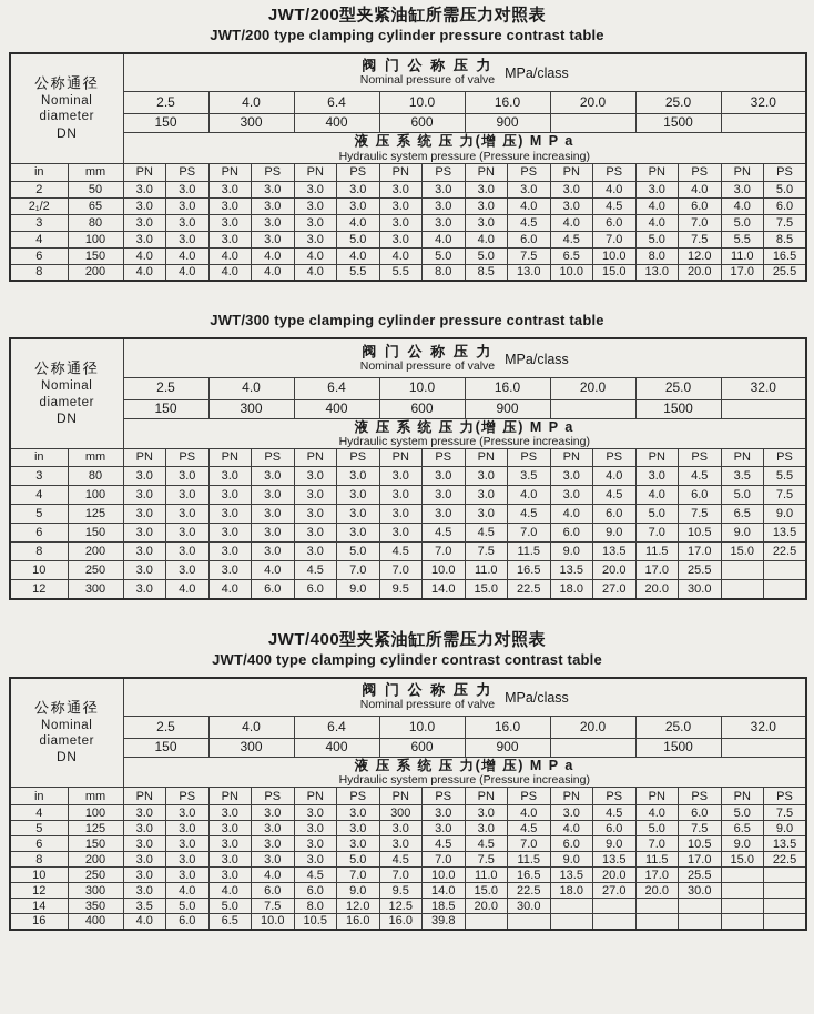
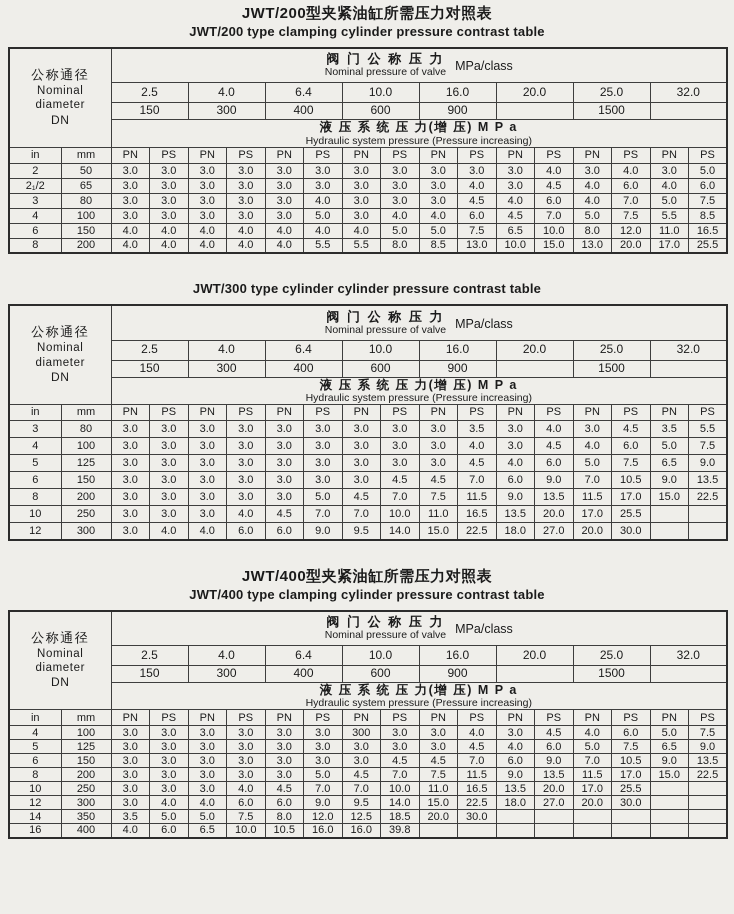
  JWT/200型夹紧油缸所需压力对照表
  JWT/200 type clamping cylinder pressure contrast table
  公称通径 Nominal diameter DN	阀 门 公 称 压 力 Nominal pressure of valve MPa/class
  2.5	4.0	6.4	10.0	16.0	20.0	25.0	32.0
  150	300	400	600	900		1500
  液 压 系 统 压 力(增 压) M P a Hydraulic system pressure (Pressure increasing)
  in	mm	PN	PS	PN	PS	PN	PS	PN	PS	PN	PS	PN	PS	PN	PS	PN	PS
  2	50	3.0	3.0	3.0	3.0	3.0	3.0	3.0	3.0	3.0	3.0	3.0	4.0	3.0	4.0	3.0	5.0
  2₁/2	65	3.0	3.0	3.0	3.0	3.0	3.0	3.0	3.0	3.0	4.0	3.0	4.5	4.0	6.0	4.0	6.0
  3	80	3.0	3.0	3.0	3.0	3.0	4.0	3.0	3.0	3.0	4.5	4.0	6.0	4.0	7.0	5.0	7.5
  4	100	3.0	3.0	3.0	3.0	3.0	5.0	3.0	4.0	4.0	6.0	4.5	7.0	5.0	7.5	5.5	8.5
  6	150	4.0	4.0	4.0	4.0	4.0	4.0	4.0	5.0	5.0	7.5	6.5	10.0	8.0	12.0	11.0	16.5
  8	200	4.0	4.0	4.0	4.0	4.0	5.5	5.5	8.0	8.5	13.0	10.0	15.0	13.0	20.0	17.0	25.5
- JWT/300 type clamping cylinder pressure contrast table
+ JWT/300 type cylinder cylinder pressure contrast table
  公称通径 Nominal diameter DN	阀 门 公 称 压 力 Nominal pressure of valve MPa/class
  2.5	4.0	6.4	10.0	16.0	20.0	25.0	32.0
  150	300	400	600	900		1500
  液 压 系 统 压 力(增 压) M P a Hydraulic system pressure (Pressure increasing)
  in	mm	PN	PS	PN	PS	PN	PS	PN	PS	PN	PS	PN	PS	PN	PS	PN	PS
  3	80	3.0	3.0	3.0	3.0	3.0	3.0	3.0	3.0	3.0	3.5	3.0	4.0	3.0	4.5	3.5	5.5
  4	100	3.0	3.0	3.0	3.0	3.0	3.0	3.0	3.0	3.0	4.0	3.0	4.5	4.0	6.0	5.0	7.5
  5	125	3.0	3.0	3.0	3.0	3.0	3.0	3.0	3.0	3.0	4.5	4.0	6.0	5.0	7.5	6.5	9.0
  6	150	3.0	3.0	3.0	3.0	3.0	3.0	3.0	4.5	4.5	7.0	6.0	9.0	7.0	10.5	9.0	13.5
  8	200	3.0	3.0	3.0	3.0	3.0	5.0	4.5	7.0	7.5	11.5	9.0	13.5	11.5	17.0	15.0	22.5
  10	250	3.0	3.0	3.0	4.0	4.5	7.0	7.0	10.0	11.0	16.5	13.5	20.0	17.0	25.5
  12	300	3.0	4.0	4.0	6.0	6.0	9.0	9.5	14.0	15.0	22.5	18.0	27.0	20.0	30.0
  JWT/400型夹紧油缸所需压力对照表
- JWT/400 type clamping cylinder contrast contrast table
+ JWT/400 type clamping cylinder pressure contrast table
  公称通径 Nominal diameter DN	阀 门 公 称 压 力 Nominal pressure of valve MPa/class
  2.5	4.0	6.4	10.0	16.0	20.0	25.0	32.0
  150	300	400	600	900		1500
  液 压 系 统 压 力(增 压) M P a Hydraulic system pressure (Pressure increasing)
  in	mm	PN	PS	PN	PS	PN	PS	PN	PS	PN	PS	PN	PS	PN	PS	PN	PS
  4	100	3.0	3.0	3.0	3.0	3.0	3.0	300	3.0	3.0	4.0	3.0	4.5	4.0	6.0	5.0	7.5
  5	125	3.0	3.0	3.0	3.0	3.0	3.0	3.0	3.0	3.0	4.5	4.0	6.0	5.0	7.5	6.5	9.0
  6	150	3.0	3.0	3.0	3.0	3.0	3.0	3.0	4.5	4.5	7.0	6.0	9.0	7.0	10.5	9.0	13.5
  8	200	3.0	3.0	3.0	3.0	3.0	5.0	4.5	7.0	7.5	11.5	9.0	13.5	11.5	17.0	15.0	22.5
  10	250	3.0	3.0	3.0	4.0	4.5	7.0	7.0	10.0	11.0	16.5	13.5	20.0	17.0	25.5
  12	300	3.0	4.0	4.0	6.0	6.0	9.0	9.5	14.0	15.0	22.5	18.0	27.0	20.0	30.0
  14	350	3.5	5.0	5.0	7.5	8.0	12.0	12.5	18.5	20.0	30.0
  16	400	4.0	6.0	6.5	10.0	10.5	16.0	16.0	39.8
